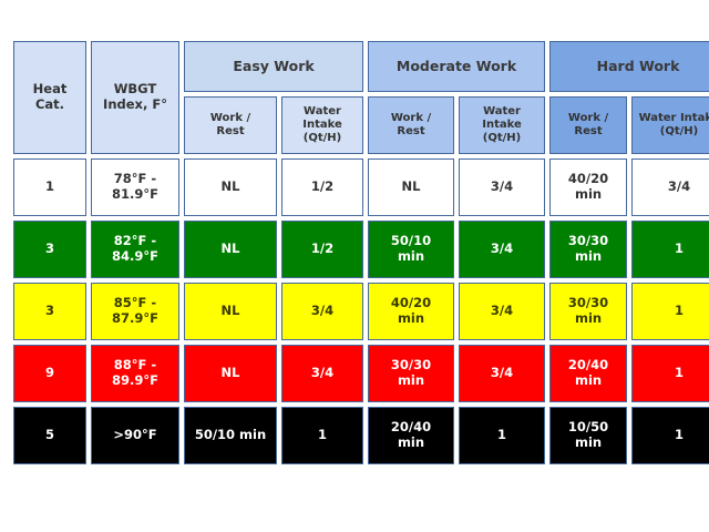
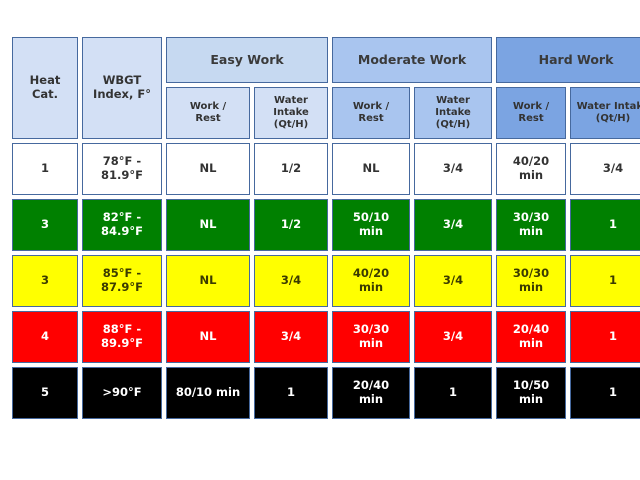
  HeatCat.	WBGTIndex, F°	Easy Work	Moderate Work	Hard Work
  Work /Rest	WaterIntake(Qt/H)	Work /Rest	WaterIntake(Qt/H)	Work /Rest	Water Inta(Qt/H)
  1	78°F -81.9°F	NL	1/2	NL	3/4	40/20min	3/4
  3	82°F -84.9°F	NL	1/2	50/10min	3/4	30/30min	1
  3	85°F -87.9°F	NL	3/4	40/20min	3/4	30/30min	1
- 9	88°F -89.9°F	NL	3/4	30/30min	3/4	20/40min	1
+ 4	88°F -89.9°F	NL	3/4	30/30min	3/4	20/40min	1
- 5	>90°F	50/10 min	1	20/40min	1	10/50min	1
+ 5	>90°F	80/10 min	1	20/40min	1	10/50min	1
